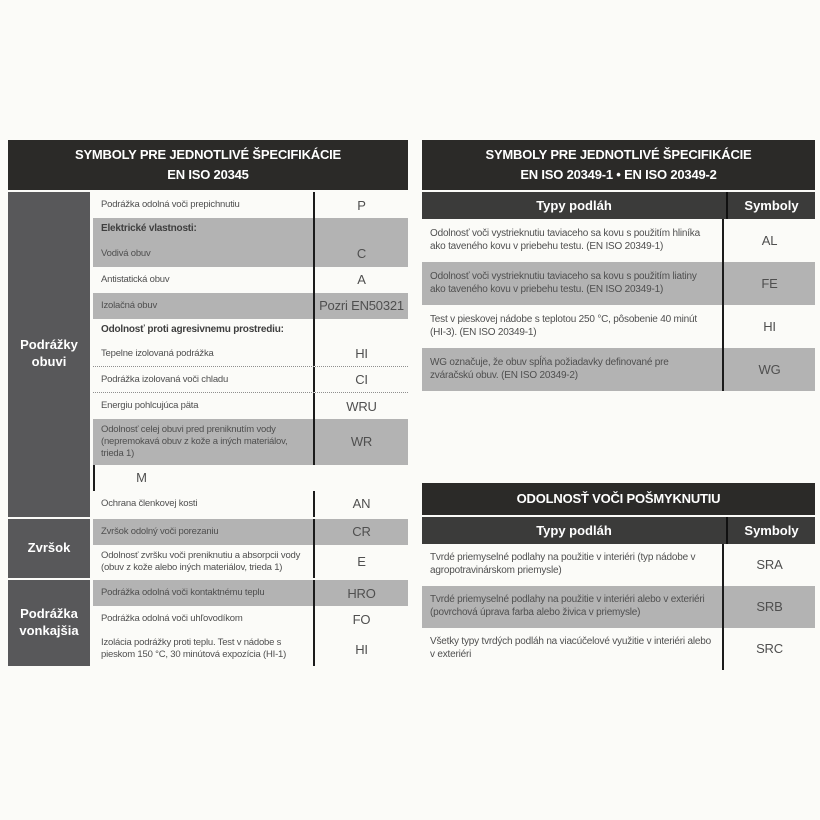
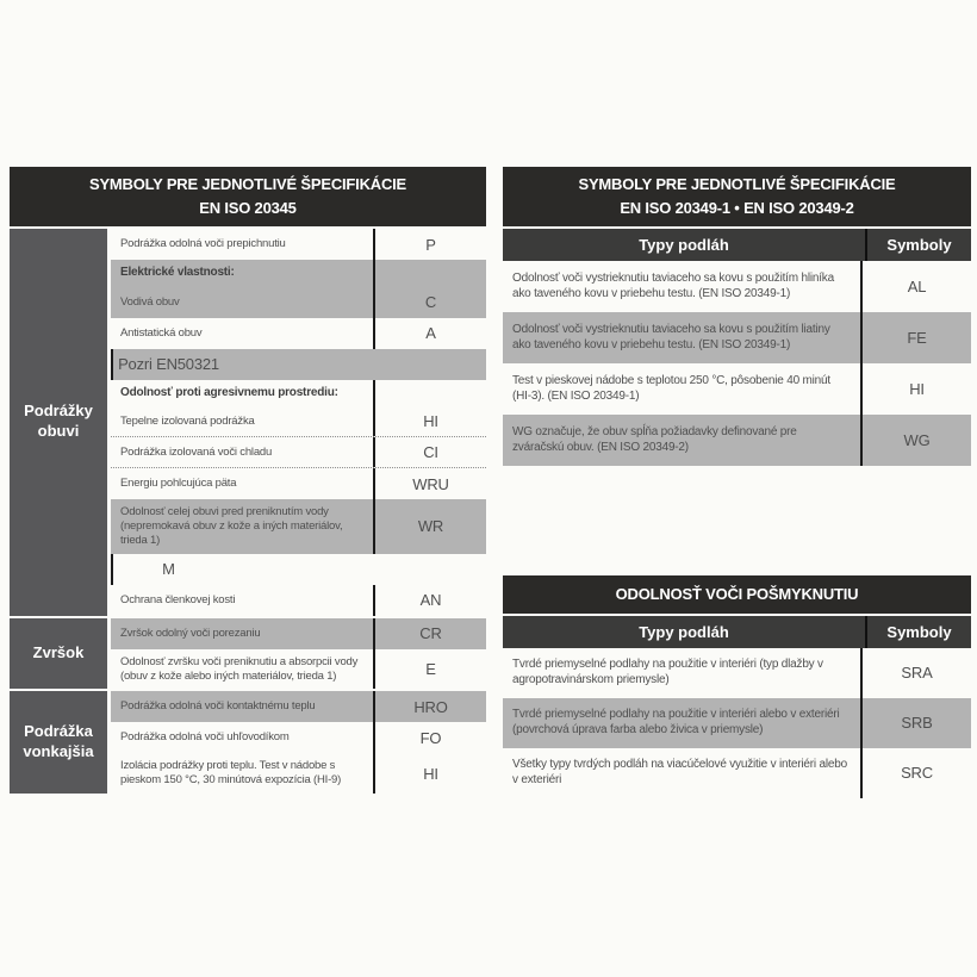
  SYMBOLY PRE JEDNOTLIVÉ ŠPECIFIKÁCIE
  EN ISO 20345
  Podrážky obuvi
  Podrážka odolná voči prepichnutiu
  P
  Elektrické vlastnosti:
  Vodivá obuv
  C
  Antistatická obuv
  A
- Izolačná obuv
  Pozri EN50321
  Odolnosť proti agresivnemu prostrediu:
  Tepelne izolovaná podrážka
  HI
  Podrážka izolovaná voči chladu
  CI
  Energiu pohlcujúca päta
  WRU
  Odolnosť celej obuvi pred preniknutím vody (nepremokavá obuv z kože a iných materiálov, trieda 1)
  WR
  M
  Ochrana členkovej kosti
  AN
  Zvršok
  Zvršok odolný voči porezaniu
  CR
  Odolnosť zvršku voči preniknutiu a absorpcii vody (obuv z kože alebo iných materiálov, trieda 1)
  E
  Podrážka vonkajšia
  Podrážka odolná voči kontaktnému teplu
  HRO
  Podrážka odolná voči uhľovodíkom
  FO
- Izolácia podrážky proti teplu. Test v nádobe s pieskom 150 °C, 30 minútová expozícia (HI-1)
+ Izolácia podrážky proti teplu. Test v nádobe s pieskom 150 °C, 30 minútová expozícia (HI-9)
  HI
  SYMBOLY PRE JEDNOTLIVÉ ŠPECIFIKÁCIE
  EN ISO 20349-1 • EN ISO 20349-2
  Typy podláh
  Symboly
  Odolnosť voči vystrieknutiu taviaceho sa kovu s použitím hliníka ako taveného kovu v priebehu testu. (EN ISO 20349-1)
  AL
  Odolnosť voči vystrieknutiu taviaceho sa kovu s použitím liatiny ako taveného kovu v priebehu testu. (EN ISO 20349-1)
  FE
  Test v pieskovej nádobe s teplotou 250 °C, pôsobenie 40 minút (HI-3). (EN ISO 20349-1)
  HI
  WG označuje, že obuv spĺňa požiadavky definované pre zváračskú obuv. (EN ISO 20349-2)
  WG
  ODOLNOSŤ VOČI POŠMYKNUTIU
  Typy podláh
  Symboly
- Tvrdé priemyselné podlahy na použitie v interiéri (typ nádobe v agropotravinárskom priemysle)
+ Tvrdé priemyselné podlahy na použitie v interiéri (typ dlažby v agropotravinárskom priemysle)
  SRA
  Tvrdé priemyselné podlahy na použitie v interiéri alebo v exteriéri (povrchová úprava farba alebo živica v priemysle)
  SRB
  Všetky typy tvrdých podláh na viacúčelové využitie v interiéri alebo v exteriéri
  SRC
